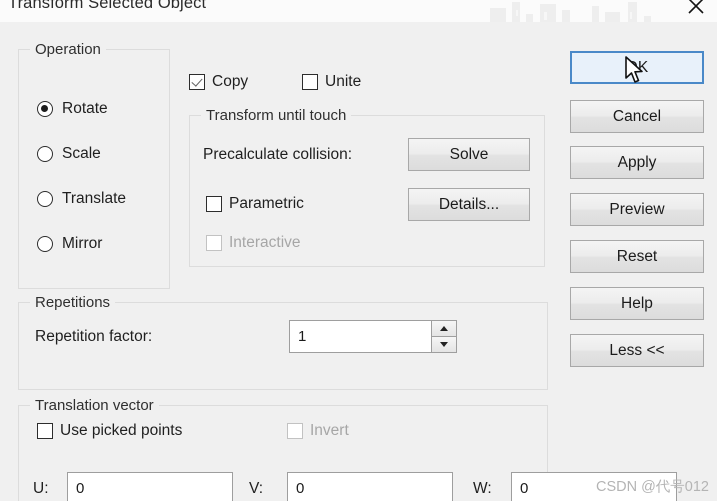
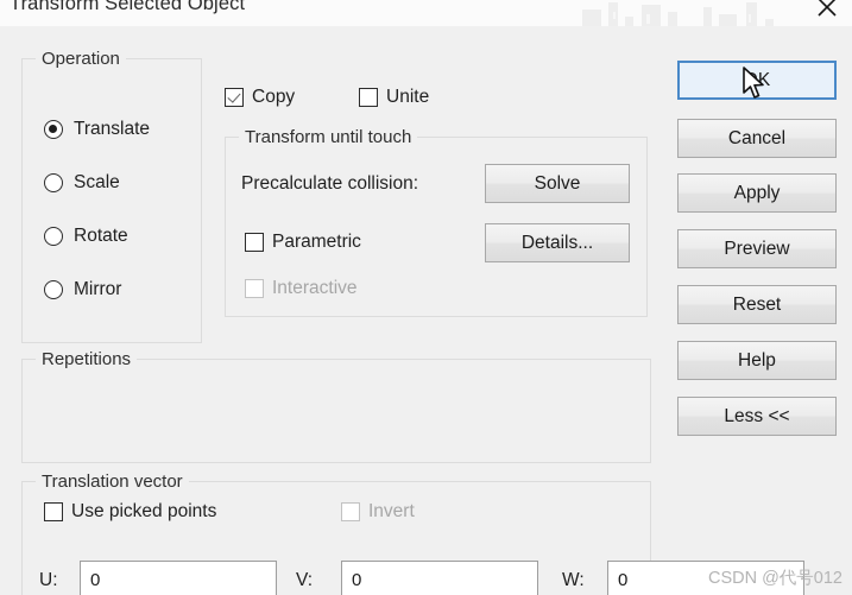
  Transform Selected Object
  Operation
- Rotate
+ Translate
  Scale
- Translate
+ Rotate
  Mirror
  Copy
  Unite
  Transform until touch
  Precalculate collision:
  Solve
  Details...
  Parametric
  Interactive
  Repetitions
- Repetition factor:
- 1
  Translation vector
  Use picked points
  Invert
  U:
  0
  V:
  0
  W:
  0
  Cancel
  Apply
  Preview
  Reset
  Help
  Less <<
  CSDN @代号012
